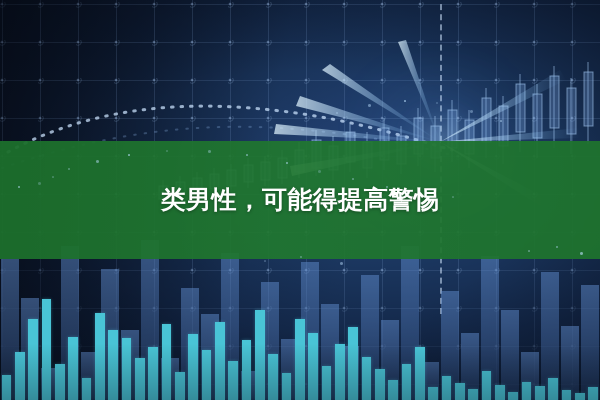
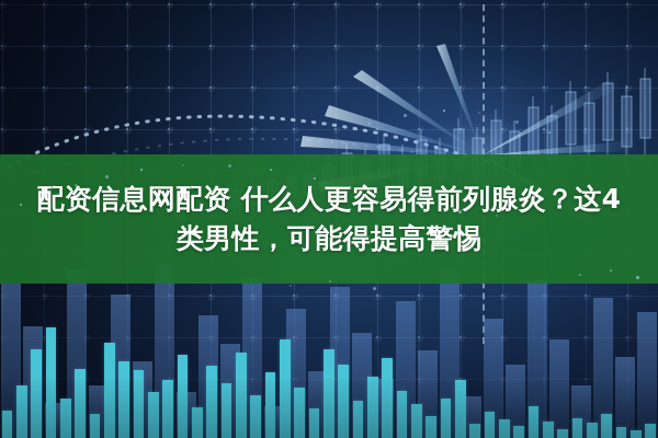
+ 配资信息网配资 什么人更容易得前列腺炎？这4
  类男性，可能得提高警惕
